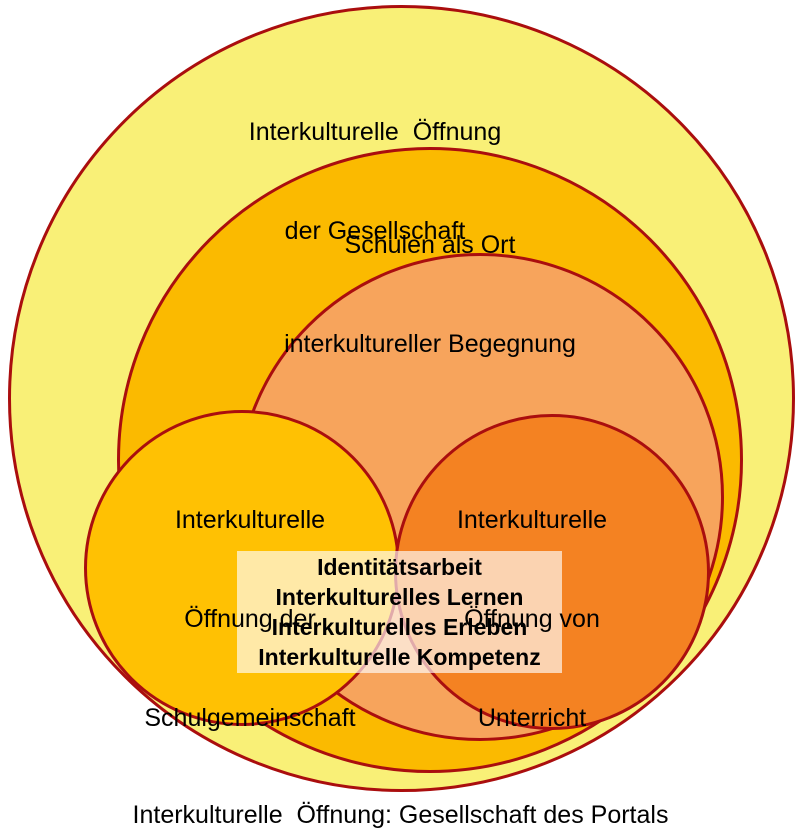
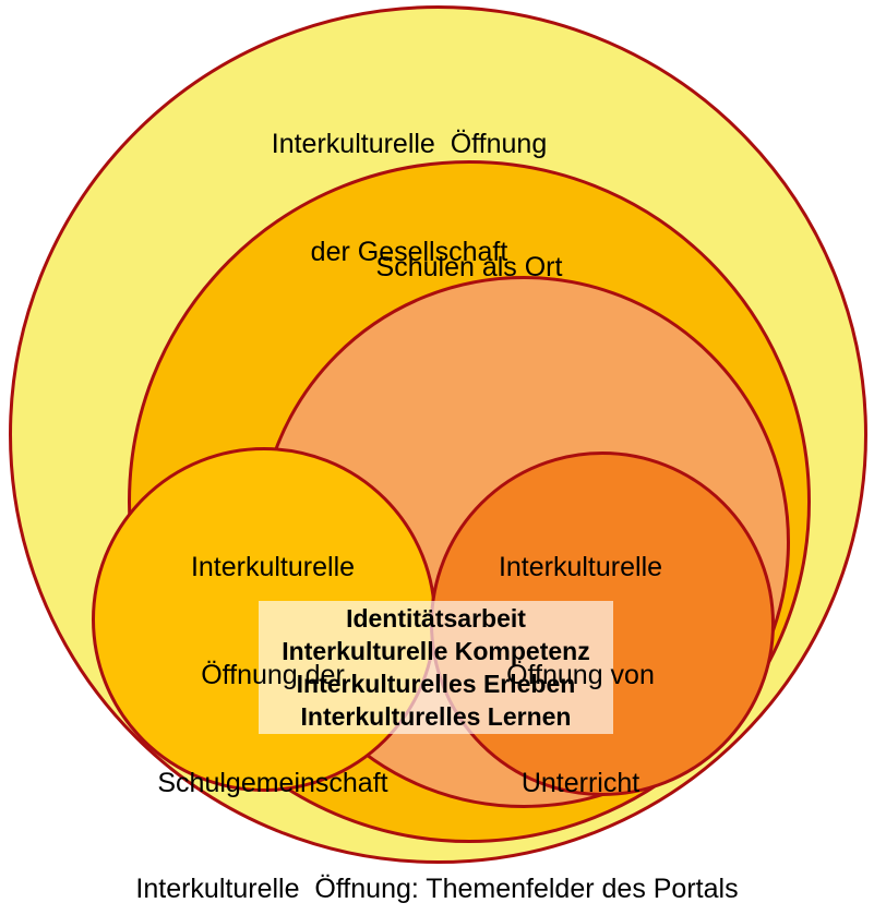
  Identitätsarbeit
- Interkulturelles Lernen
+ Interkulturelle Kompetenz
  Interkulturelles Erleben
- Interkulturelle Kompetenz
+ Interkulturelles Lernen
  Interkulturelle Öffnung
  der Gesellschaft
  Schulen als Ort
- interkultureller Begegnung
  Interkulturelle
  Öffnung der
  Schulgemeinschaft
  Interkulturelle
  Öffnung von
  Unterricht
- Interkulturelle Öffnung: Gesellschaft des Portals
+ Interkulturelle Öffnung: Themenfelder des Portals
